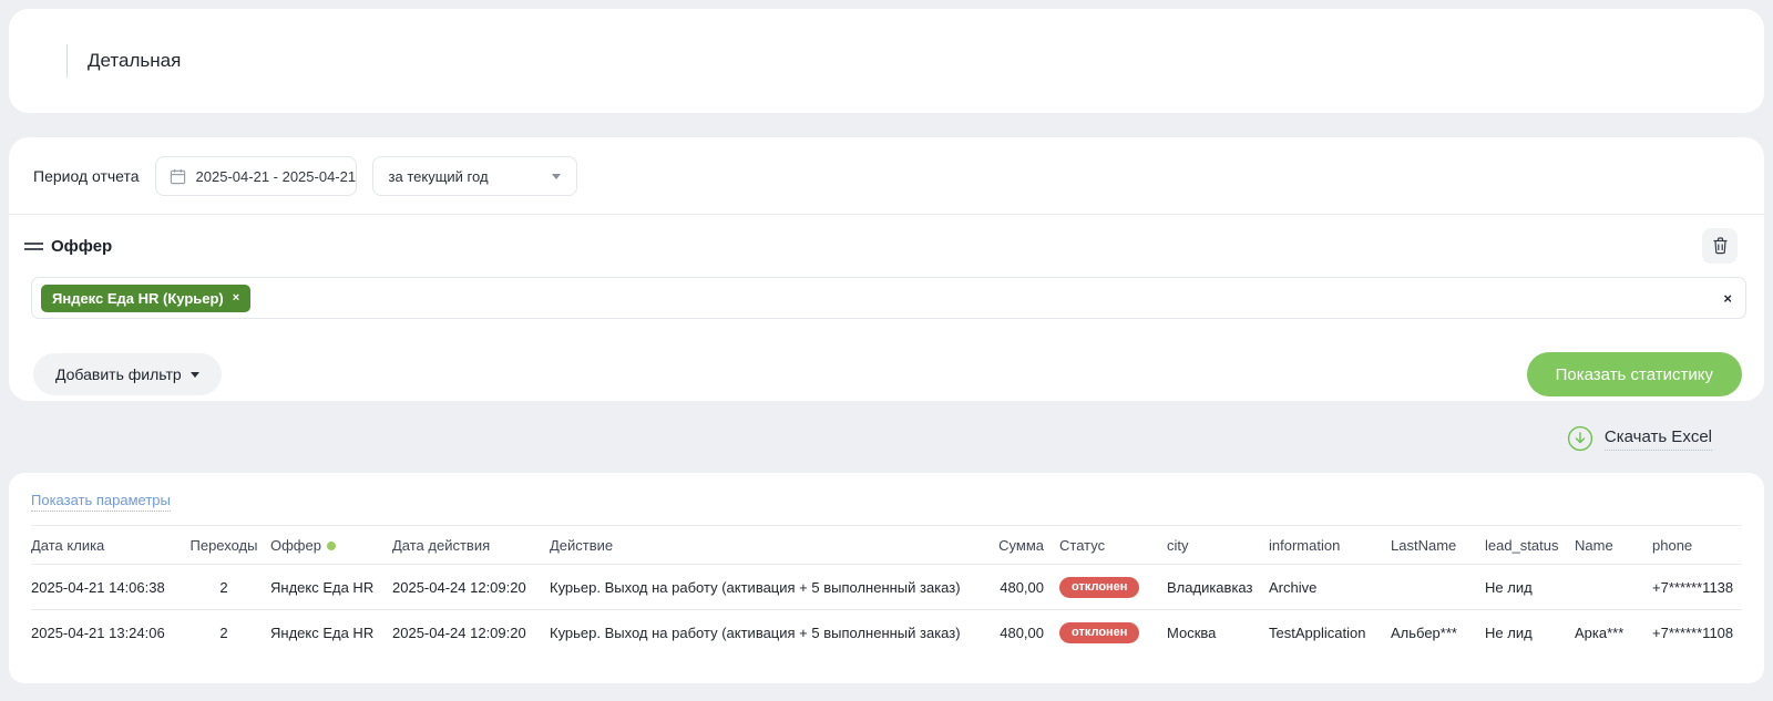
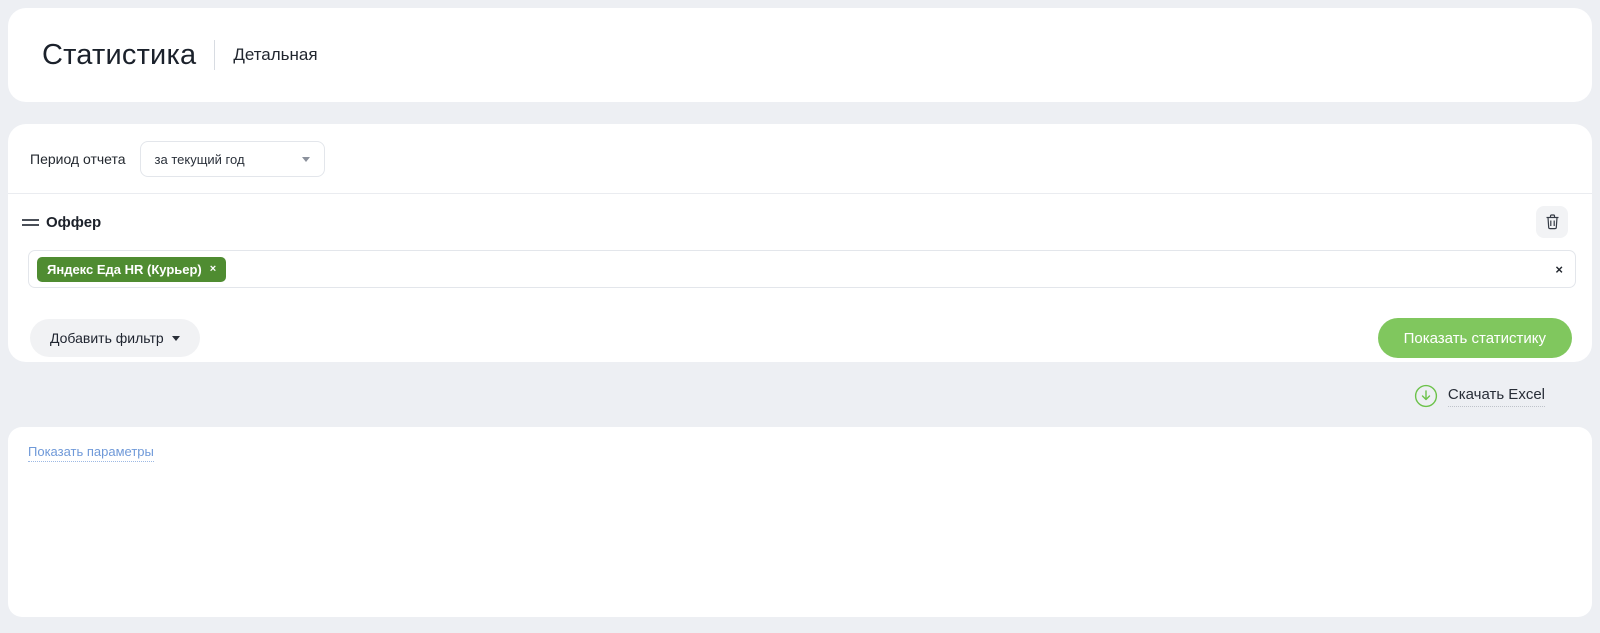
+ Статистика
  Детальная
  Период отчета
- 2025-04-21 - 2025-04-21
  за текущий год
  Оффер
  Яндекс Еда HR (Курьер)
  ×
  ×
  Добавить фильтр
  Показать статистику
  Скачать Excel
  Показать параметры
- Дата клика	Переходы	Оффер	Дата действия	Действие	Сумма	Статус	city	information	LastName	lead_status	Name	phone
- 2025-04-21 14:06:38	2	Яндекс Еда HR	2025-04-24 12:09:20	Курьер. Выход на работу (активация + 5 выполненный заказ)	480,00	отклонен	Владикавказ	Archive		Не лид		+7******1138
- 2025-04-21 13:24:06	2	Яндекс Еда HR	2025-04-24 12:09:20	Курьер. Выход на работу (активация + 5 выполненный заказ)	480,00	отклонен	Москва	TestApplication	Альбер***	Не лид	Арка***	+7******1108
